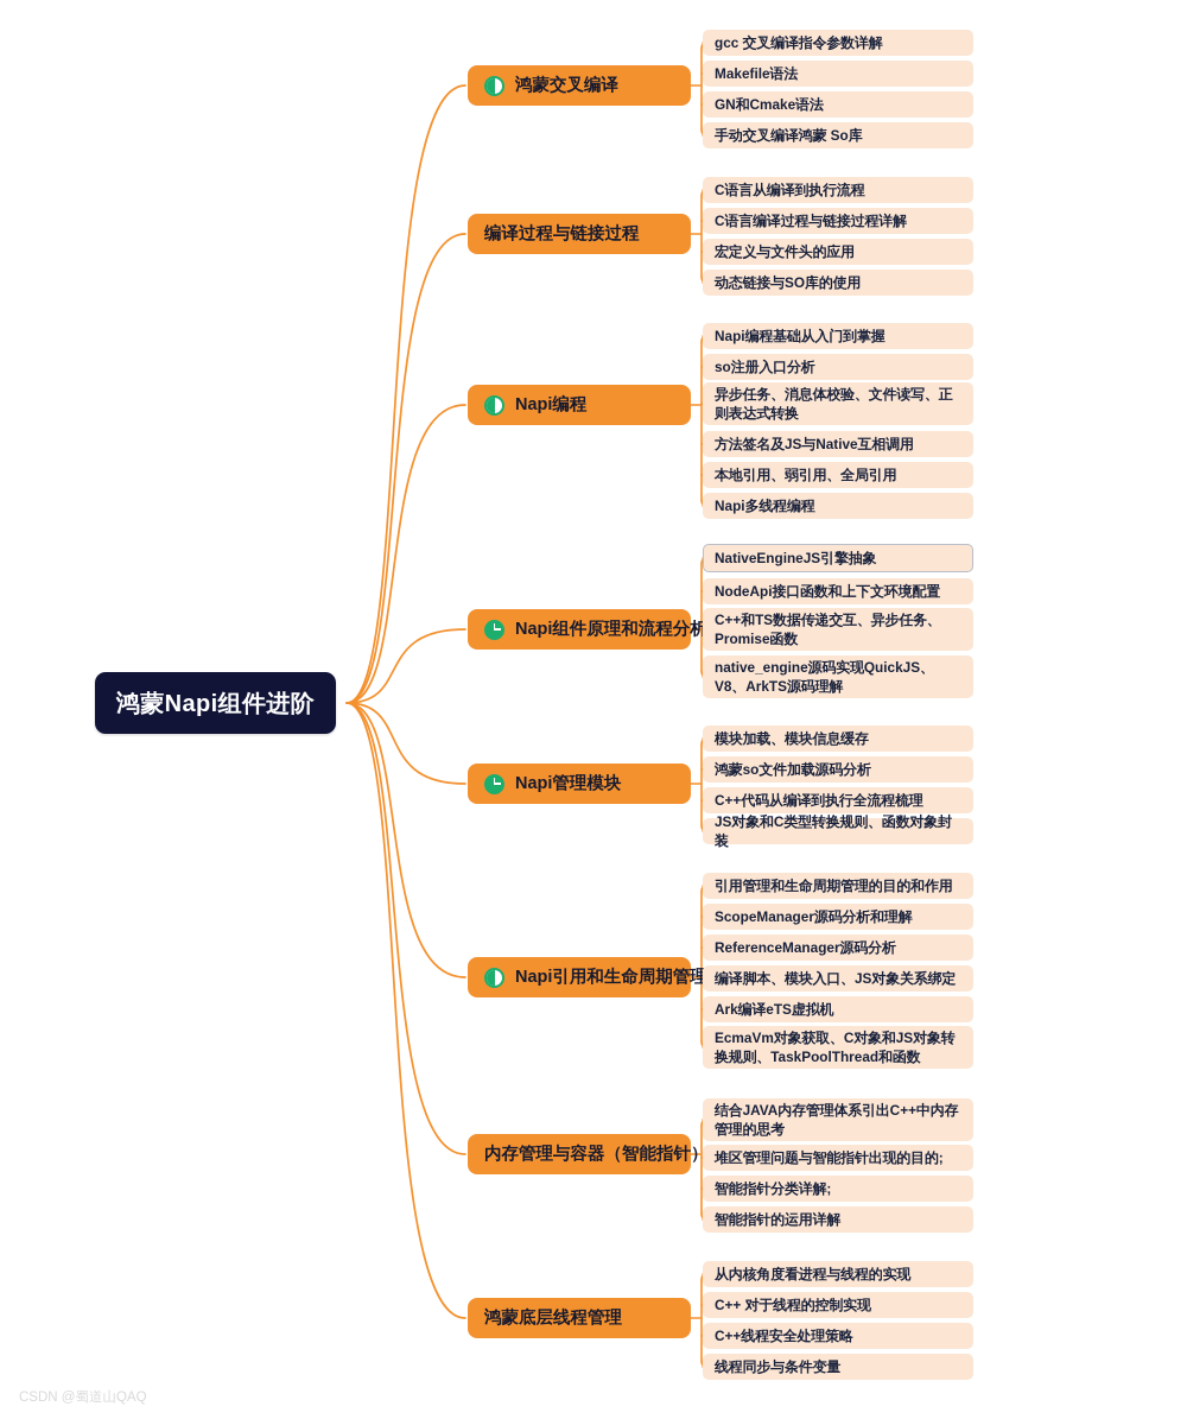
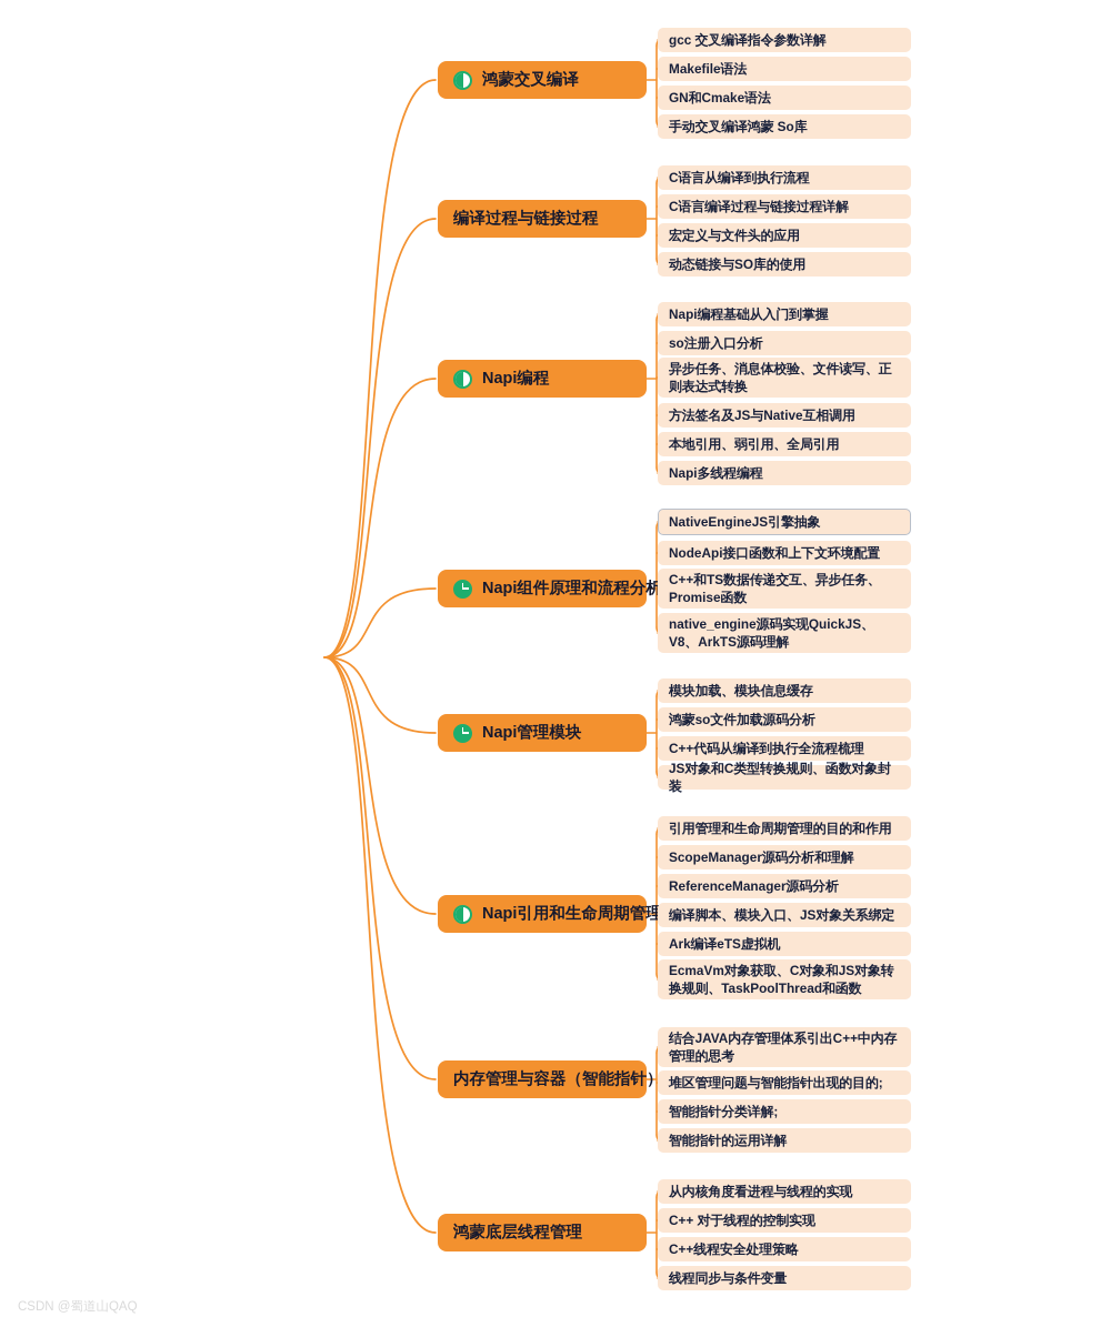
- 鸿蒙Napi组件进阶
  鸿蒙交叉编译
  编译过程与链接过程
  Napi编程
  Napi组件原理和流程分析
  Napi管理模块
  Napi引用和生命周期管理
  内存管理与容器（智能指针）
  鸿蒙底层线程管理
  gcc 交叉编译指令参数详解
  Makefile语法
  GN和Cmake语法
  手动交叉编译鸿蒙 So库
  C语言从编译到执行流程
  C语言编译过程与链接过程详解
  宏定义与文件头的应用
  动态链接与SO库的使用
  Napi编程基础从入门到掌握
  so注册入口分析
  异步任务、消息体校验、文件读写、正则表达式转换
  方法签名及JS与Native互相调用
  本地引用、弱引用、全局引用
  Napi多线程编程
  NativeEngineJS引擎抽象
  NodeApi接口函数和上下文环境配置
  C++和TS数据传递交互、异步任务、Promise函数
  native_engine源码实现QuickJS、V8、ArkTS源码理解
  模块加载、模块信息缓存
  鸿蒙so文件加载源码分析
  C++代码从编译到执行全流程梳理
  JS对象和C类型转换规则、函数对象封装
  引用管理和生命周期管理的目的和作用
  ScopeManager源码分析和理解
  ReferenceManager源码分析
  编译脚本、模块入口、JS对象关系绑定
  Ark编译eTS虚拟机
  EcmaVm对象获取、C对象和JS对象转换规则、TaskPoolThread和函数
  结合JAVA内存管理体系引出C++中内存管理的思考
  堆区管理问题与智能指针出现的目的;
  智能指针分类详解;
  智能指针的运用详解
  从内核角度看进程与线程的实现
  C++ 对于线程的控制实现
  C++线程安全处理策略
  线程同步与条件变量
  CSDN @蜀道山QAQ
